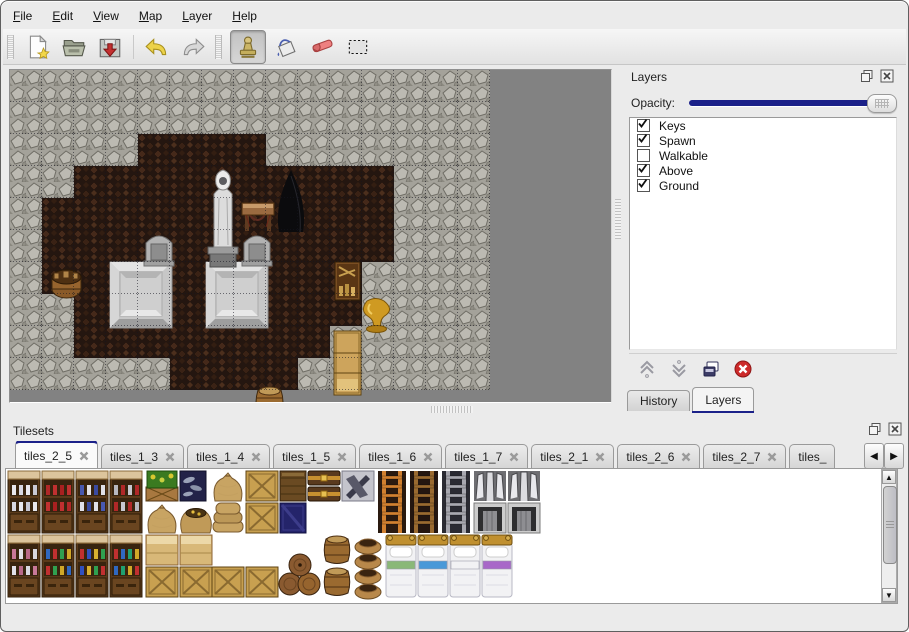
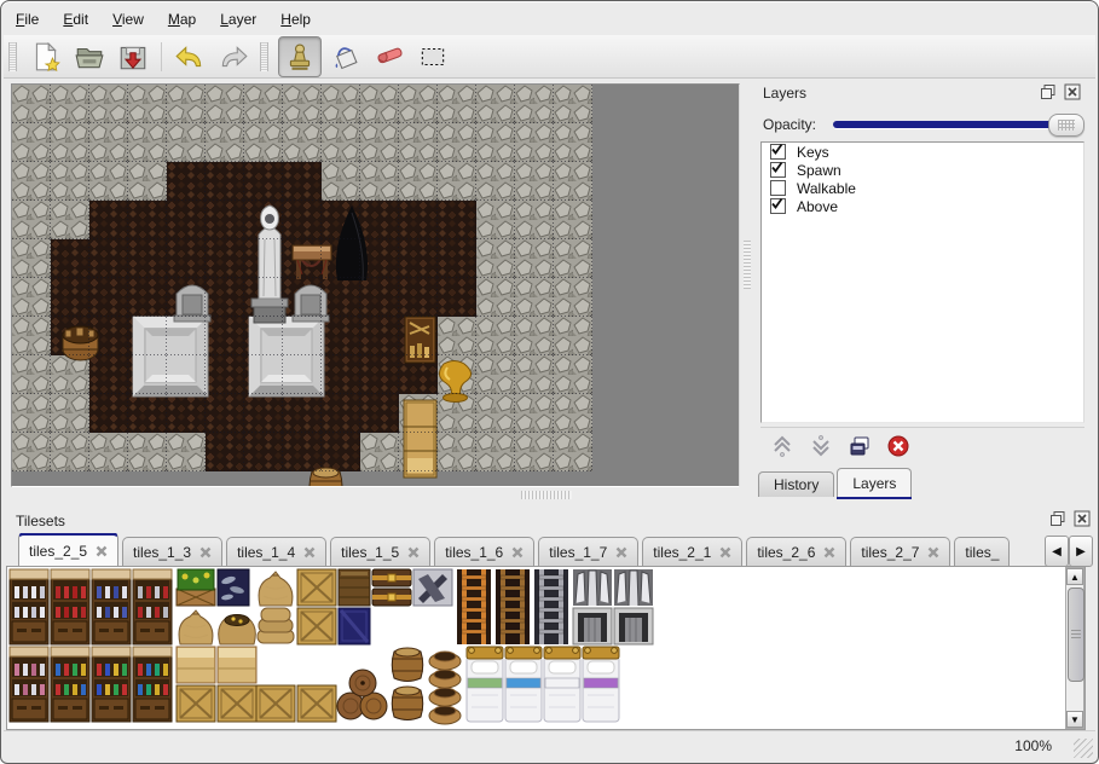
  File
  Edit
  View
  Map
  Layer
  Help
  Layers
  Opacity:
  Keys
  Spawn
  Walkable
  Above
- Ground
  History
  Layers
  Tilesets
  tiles_2_5
  tiles_1_3
  tiles_1_4
  tiles_1_5
  tiles_1_6
  tiles_1_7
  tiles_2_1
  tiles_2_6
  tiles_2_7
  tiles_
  ◀
  ▶
  ▲
  ▼
+ 100%
